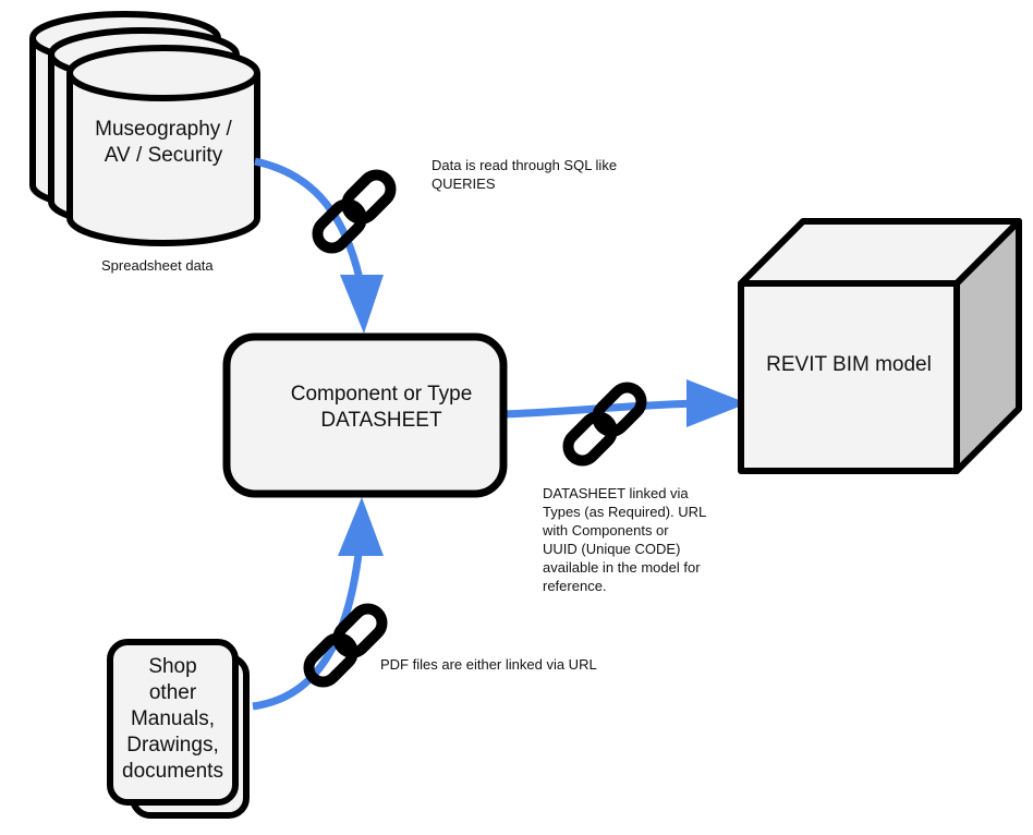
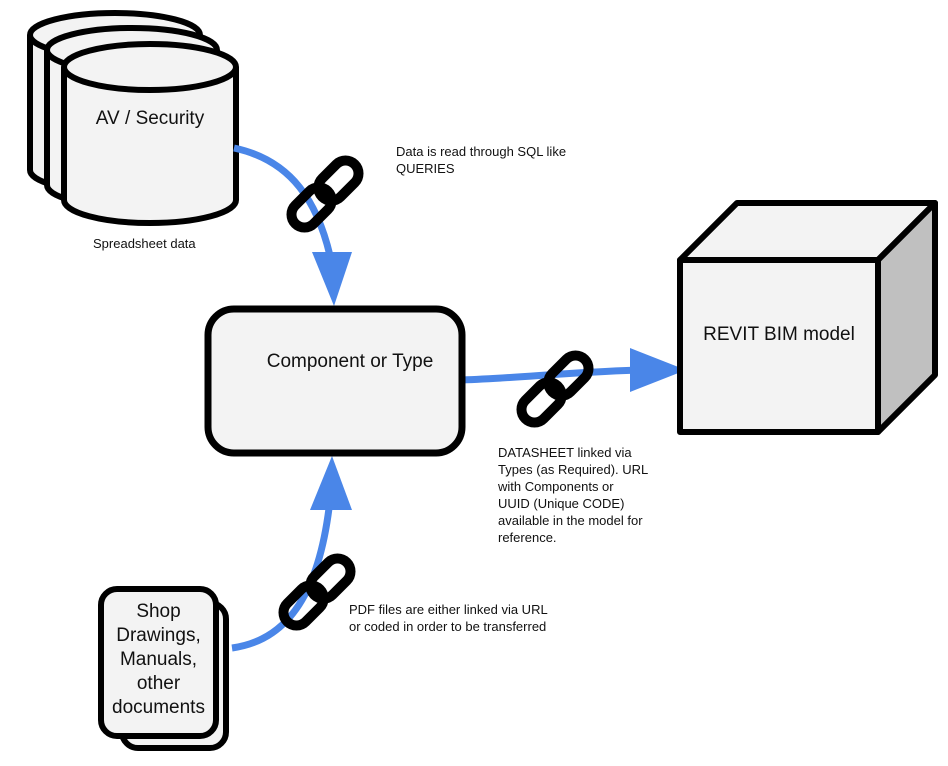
- Museography /
  AV / Security
  Spreadsheet data
  Data is read through SQL like
  QUERIES
  Component or Type
- DATASHEET
  REVIT BIM model
  DATASHEET linked via
  Types (as Required). URL
  with Components or
  UUID (Unique CODE)
  available in the model for
  reference.
  Shop
- other
+ Drawings,
  Manuals,
- Drawings,
+ other
  documents
  PDF files are either linked via URL
+ or coded in order to be transferred
